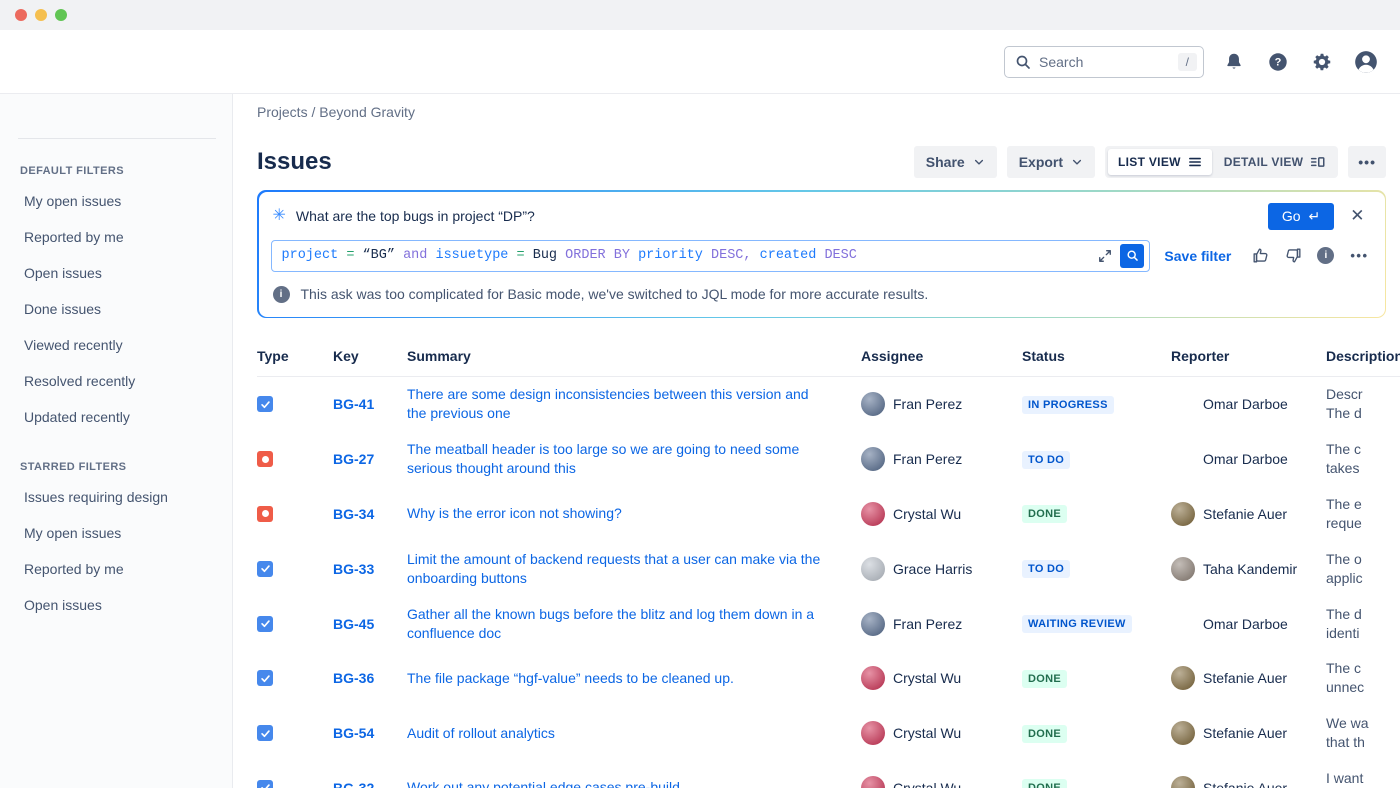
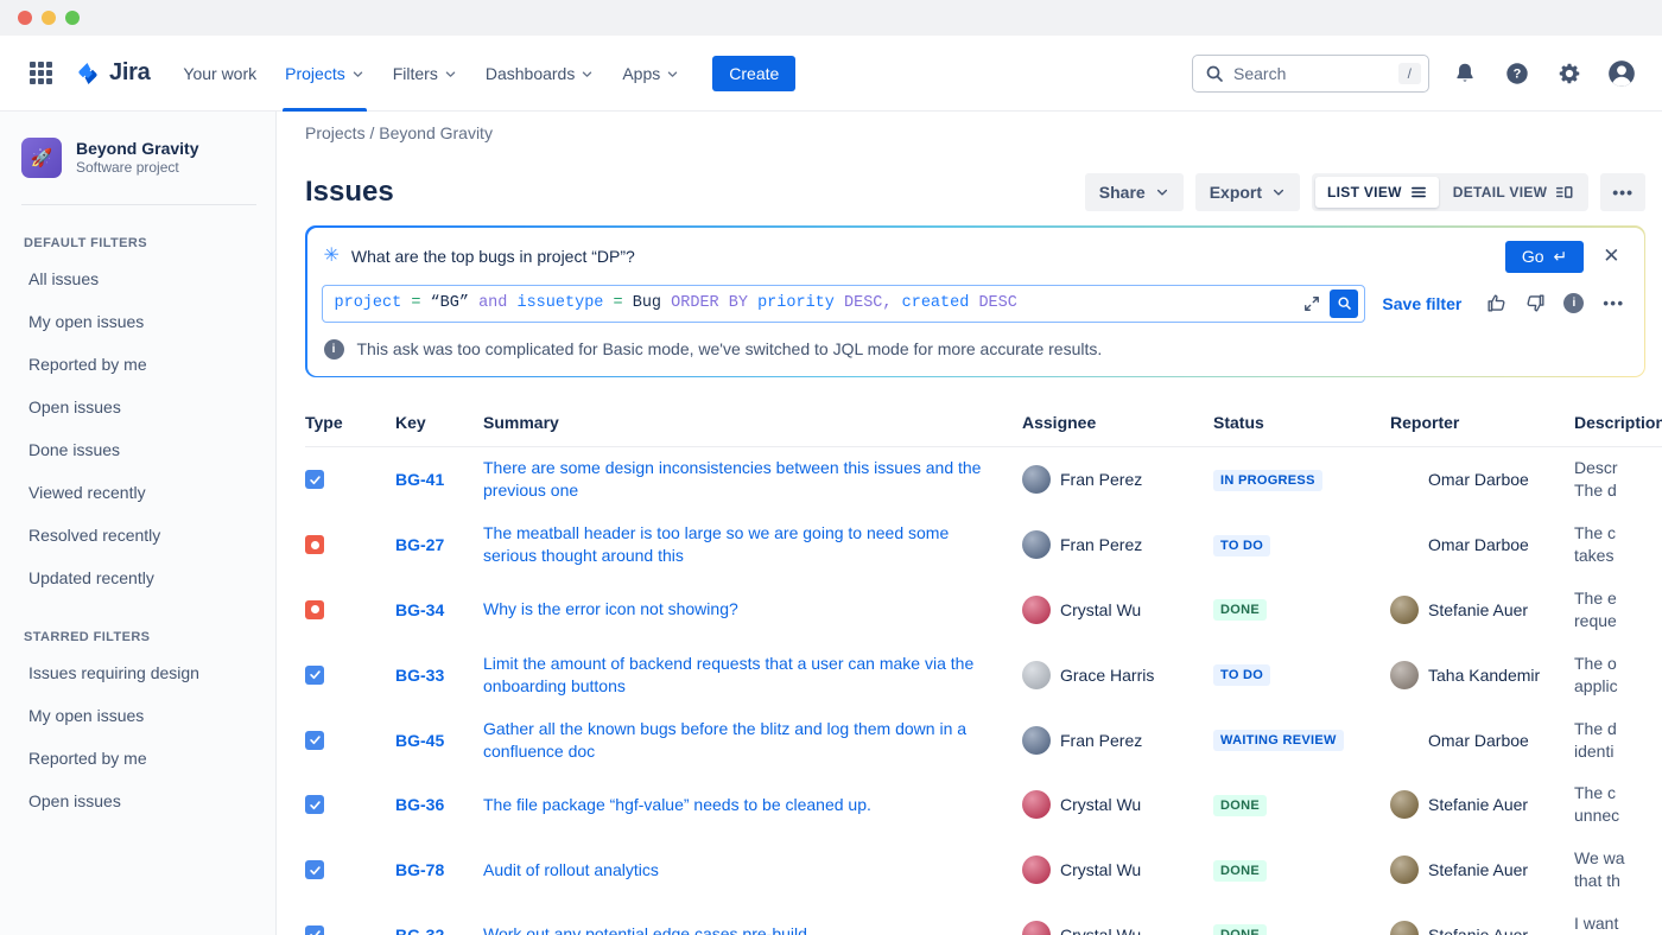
+ Jira
+ Your work
+ Projects
+ Filters
+ Dashboards
+ Apps
+ Create
  Search
  /
  ?
+ 🚀
+ Beyond Gravity
+ Software project
  DEFAULT FILTERS
+ All issues
  My open issues
  Reported by me
  Open issues
  Done issues
  Viewed recently
  Resolved recently
  Updated recently
  STARRED FILTERS
  Issues requiring design
  My open issues
  Reported by me
  Open issues
  Projects / Beyond Gravity
  Issues
  Share
  Export
  LIST VIEW
  DETAIL VIEW
  •••
  ✳
  What are the top bugs in project “DP”?
  Go
  ↵
  ✕
  project = “BG” and issuetype = Bug ORDER BY priority DESC, created DESC
  Save filter
  i
  •••
  i
  This ask was too complicated for Basic mode, we've switched to JQL mode for more accurate results.
  Type
  Key
  Summary
  Assignee
  Status
  Reporter
  Description
  BG-41
- There are some design inconsistencies between this version and the previous one
+ There are some design inconsistencies between this issues and the previous one
  Fran Perez
  IN PROGRESS
  Omar Darboe
  Descr
  The d
  BG-27
  The meatball header is too large so we are going to need some serious thought around this
  Fran Perez
  TO DO
  Omar Darboe
  The c
  takes
  BG-34
  Why is the error icon not showing?
  Crystal Wu
  DONE
  Stefanie Auer
  The e
  reque
  BG-33
  Limit the amount of backend requests that a user can make via the onboarding buttons
  Grace Harris
  TO DO
  Taha Kandemir
  The o
  applic
  BG-45
  Gather all the known bugs before the blitz and log them down in a confluence doc
  Fran Perez
  WAITING REVIEW
  Omar Darboe
  The d
  identi
  BG-36
  The file package “hgf-value” needs to be cleaned up.
  Crystal Wu
  DONE
  Stefanie Auer
  The c
  unnec
- BG-54
+ BG-78
  Audit of rollout analytics
  Crystal Wu
  DONE
  Stefanie Auer
  We wa
  that th
  Work out any potential edge cases pre-build
  I want
